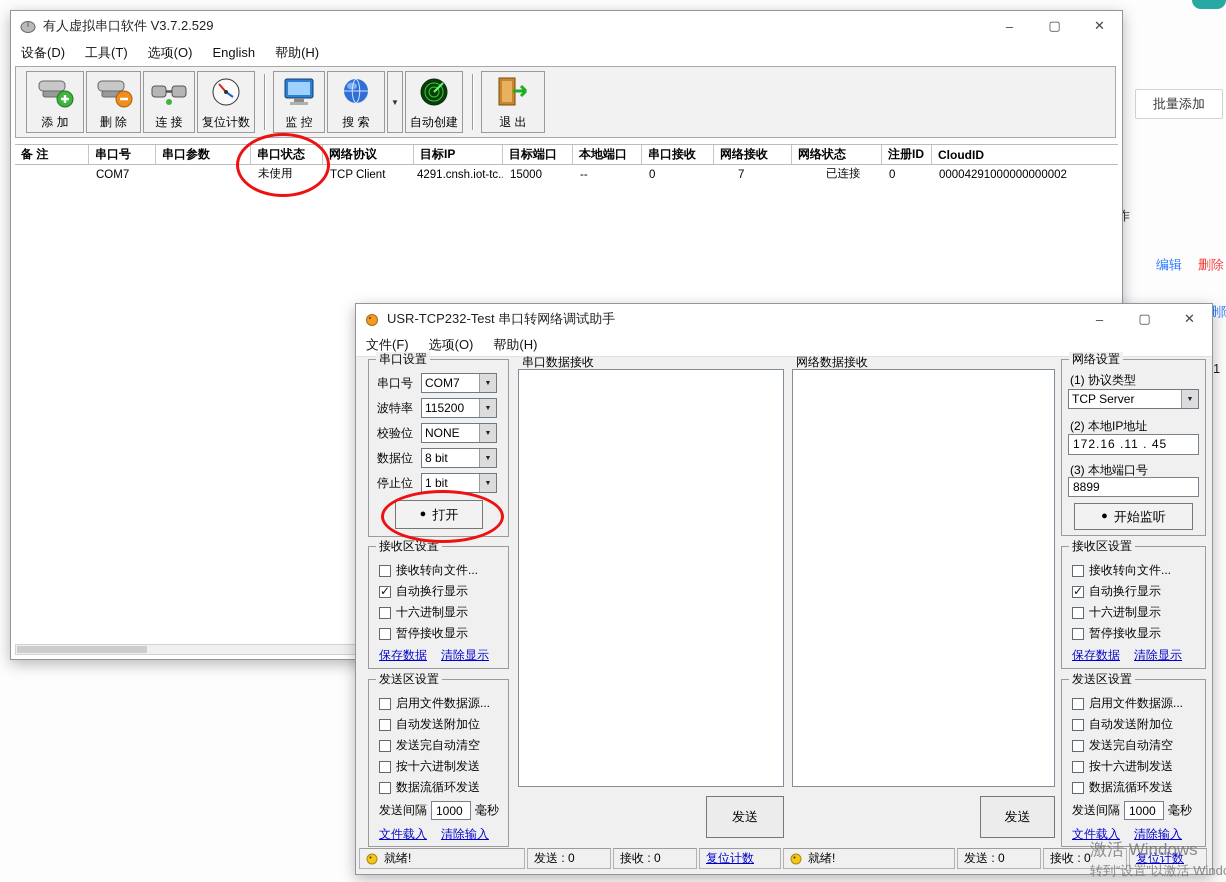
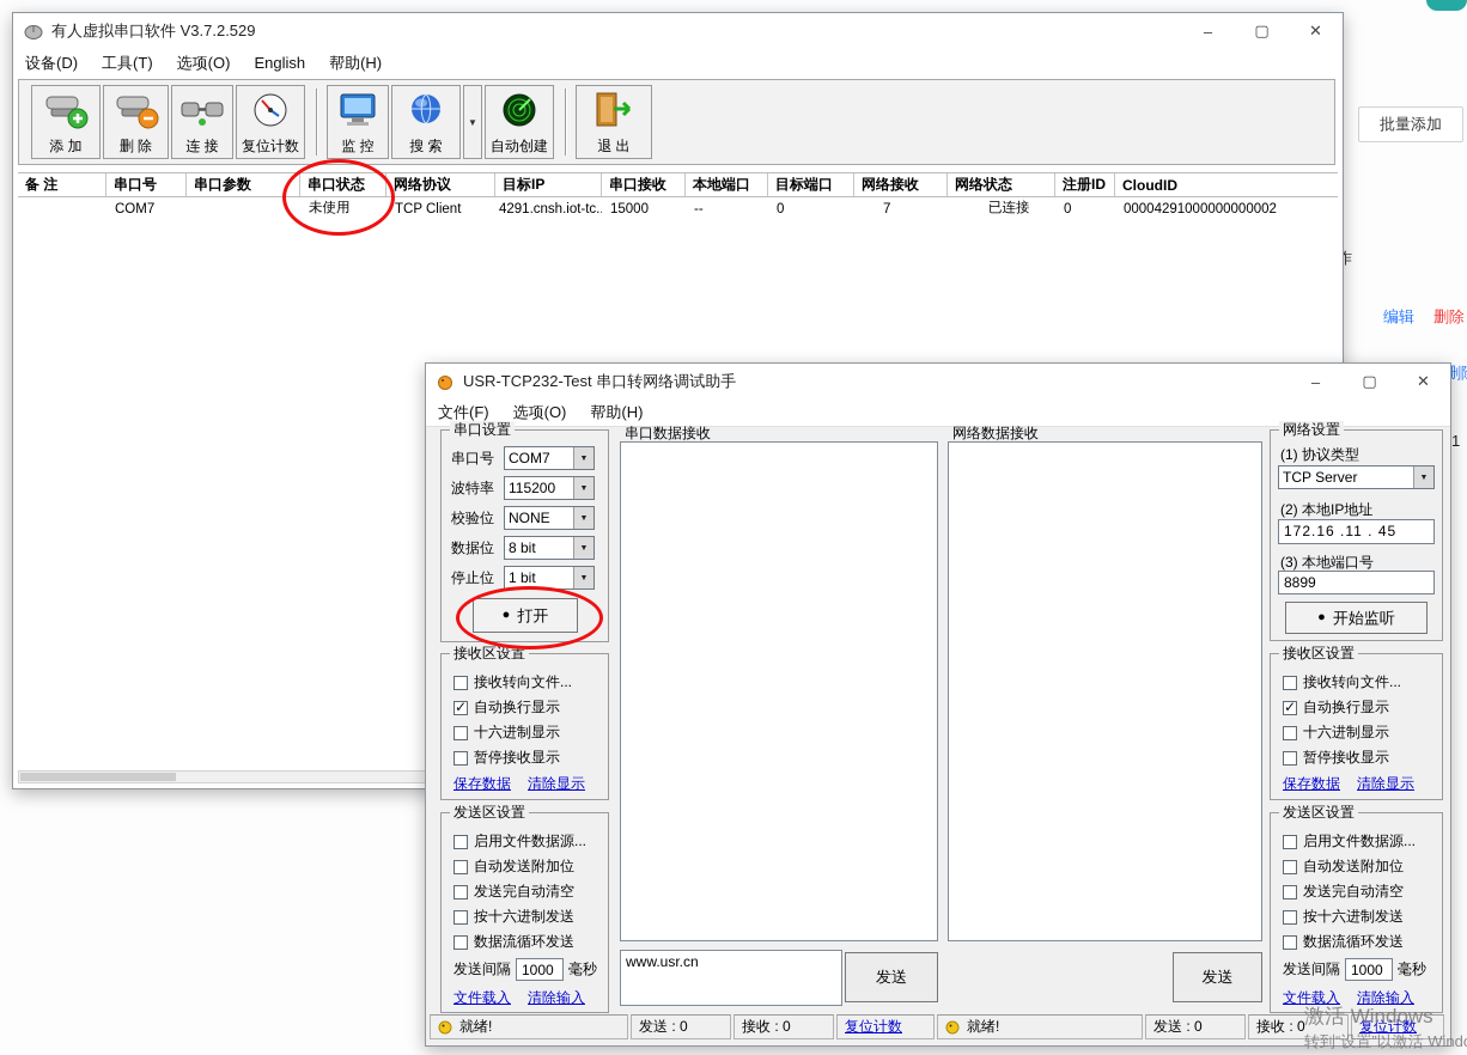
  批量添加
  作
  编辑
  删除
  1
  有人虚拟串口软件 V3.7.2.529
  –
  ▢
  ✕
  设备(D)
  工具(T)
  选项(O)
  English
  帮助(H)
  添 加
  删 除
  连 接
  复位计数
  监 控
  搜 索
  ▼
  自动创建
  退 出
  备 注
  串口号
  串口参数
  串口状态
  网络协议
  目标IP
- 目标端口
+ 串口接收
  本地端口
- 串口接收
+ 目标端口
  网络接收
  网络状态
  注册ID
  CloudID
  COM7
  未使用
  TCP Client
  4291.cnsh.iot-tc..
  15000
  --
  0
  7
  已连接
  0
  00004291000000000002
  USR-TCP232-Test 串口转网络调试助手
  –
  ▢
  ✕
  文件(F)
  选项(O)
  帮助(H)
  串口设置
  串口号
  COM7
  波特率
  115200
  校验位
  NONE
  数据位
  8 bit
  停止位
  1 bit
  ●
  打开
  接收区设置
  接收转向文件...
  ✓
  自动换行显示
  十六进制显示
  暂停接收显示
  保存数据
  清除显示
  发送区设置
  启用文件数据源...
  自动发送附加位
  发送完自动清空
  按十六进制发送
  数据流循环发送
  发送间隔
  1000
  毫秒
  文件载入
  清除输入
  串口数据接收
+ www.usr.cn
  发送
  网络数据接收
  发送
  网络设置
  (1) 协议类型
  TCP Server
  (2) 本地IP地址
  172.16 .11 . 45
  (3) 本地端口号
  8899
  ●
  开始监听
  接收区设置
  接收转向文件...
  ✓
  自动换行显示
  十六进制显示
  暂停接收显示
  保存数据
  清除显示
  发送区设置
  启用文件数据源...
  自动发送附加位
  发送完自动清空
  按十六进制发送
  数据流循环发送
  发送间隔
  1000
  毫秒
  文件载入
  清除输入
  就绪!
  发送 : 0
  接收 : 0
  复位计数
  就绪!
  发送 : 0
  接收 : 0
  复位计数
  激活 Windows
  转到“设置”以激活 Wind
